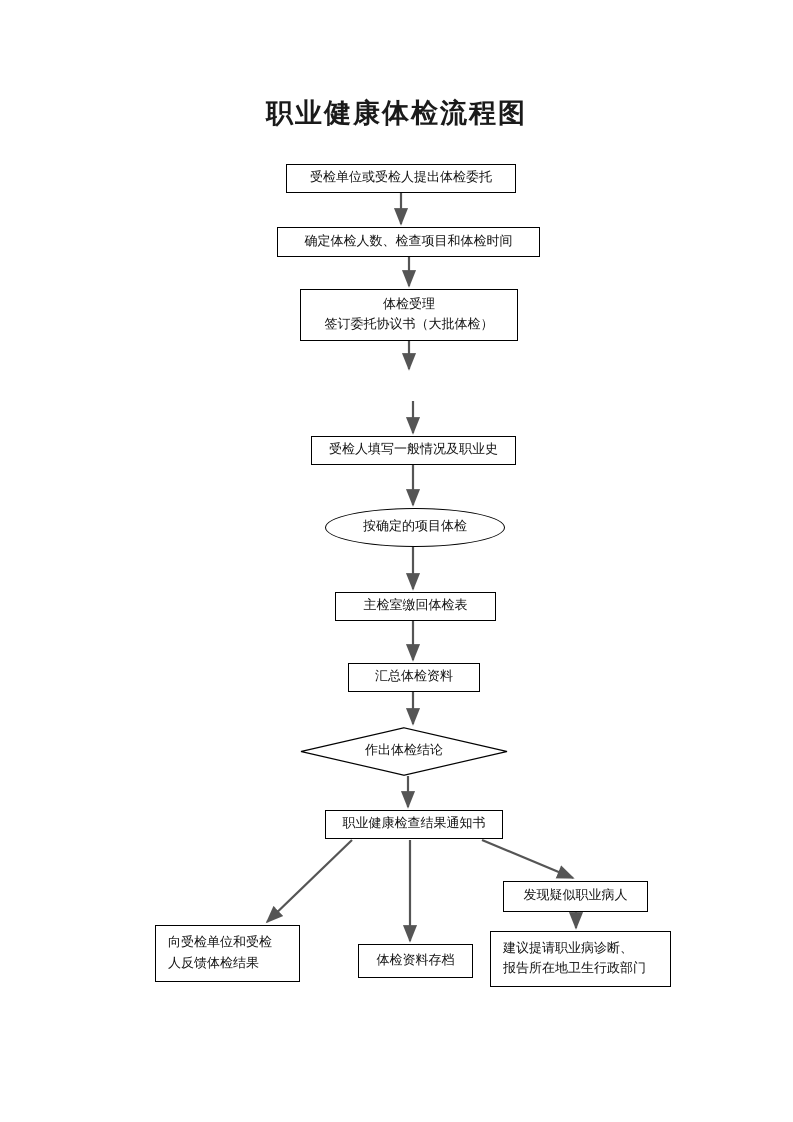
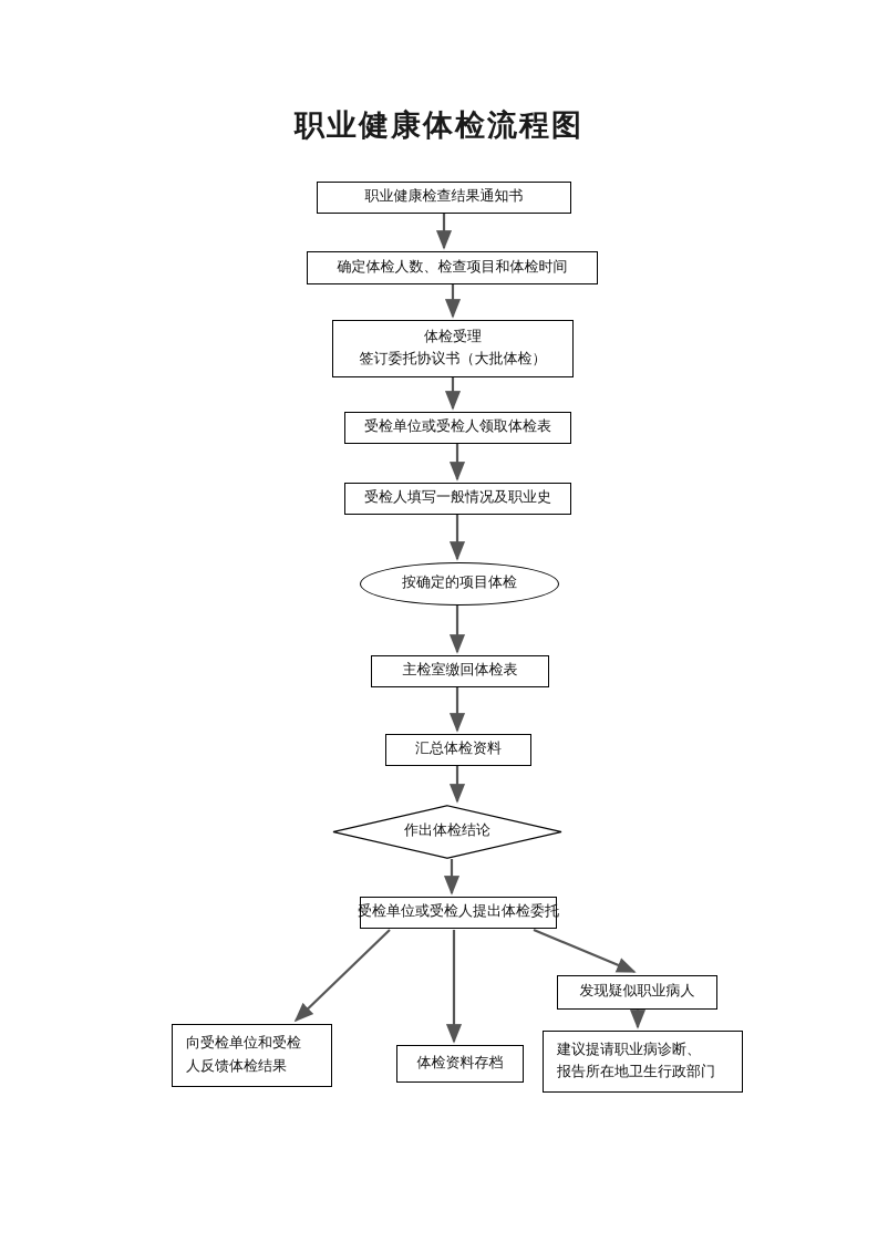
  职业健康体检流程图
- 受检单位或受检人提出体检委托
+ 职业健康检查结果通知书
  确定体检人数、检查项目和体检时间
  体检受理
  签订委托协议书（大批体检）
+ 受检单位或受检人领取体检表
  受检人填写一般情况及职业史
  按确定的项目体检
  主检室缴回体检表
  汇总体检资料
  作出体检结论
- 职业健康检查结果通知书
+ 受检单位或受检人提出体检委托
  向受检单位和受检
  人反馈体检结果
  体检资料存档
  发现疑似职业病人
  建议提请职业病诊断、
  报告所在地卫生行政部门
